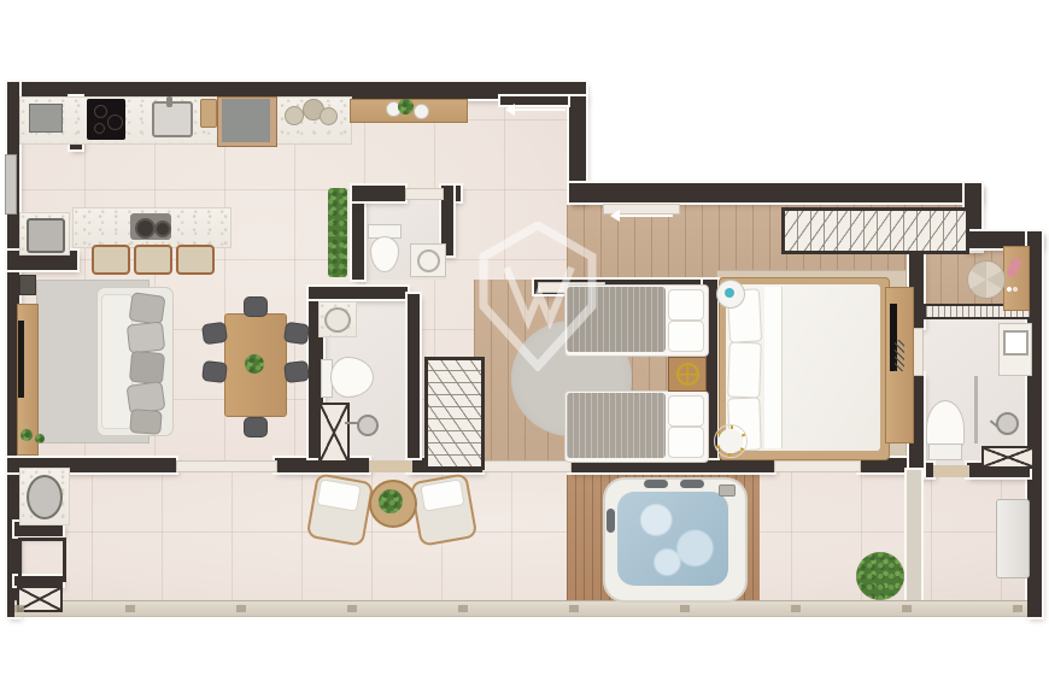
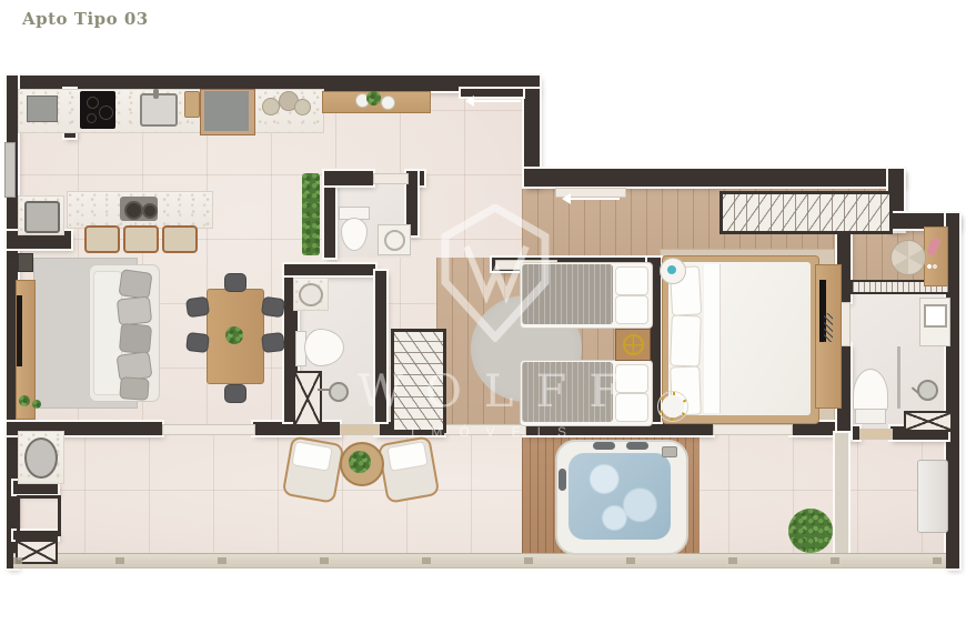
+ Apto Tipo 03
+ WOLFF
+ IMÓVEIS
